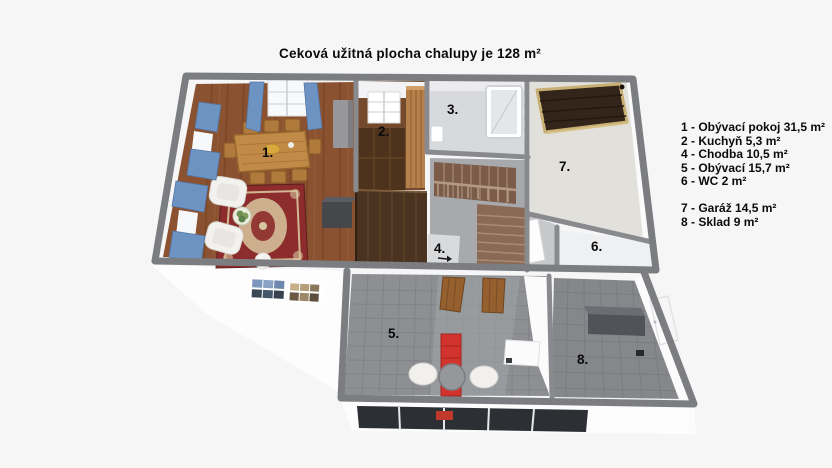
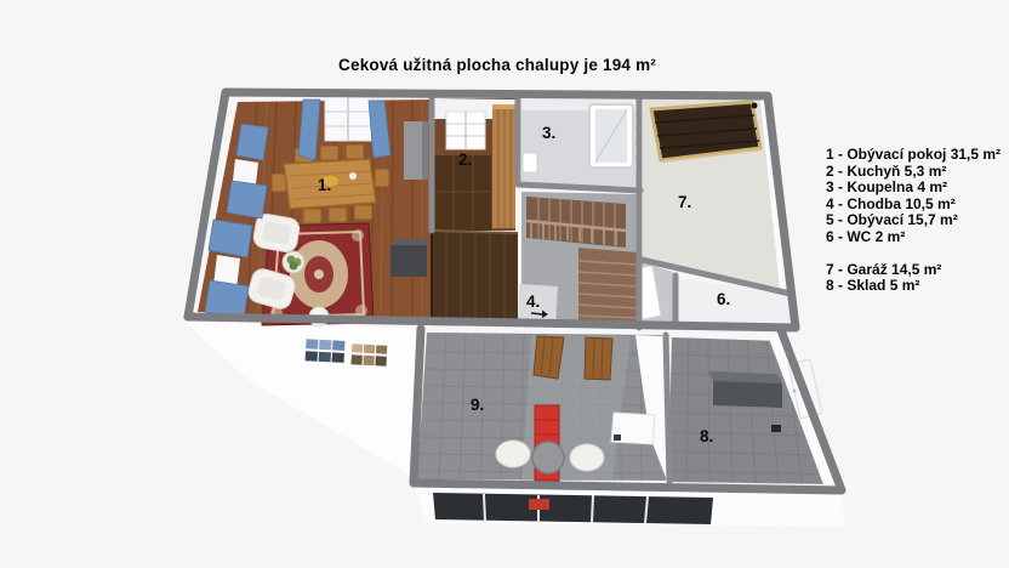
  1.
  2.
  3.
  4.
- 5.
+ 9.
  6.
  7.
  8.
- Ceková užitná plocha chalupy je 128 m²
+ Ceková užitná plocha chalupy je 194 m²
  1 - Obývací pokoj 31,5 m²
  2 - Kuchyň 5,3 m²
+ 3 - Koupelna 4 m²
  4 - Chodba 10,5 m²
  5 - Obývací 15,7 m²
  6 - WC 2 m²
  7 - Garáž 14,5 m²
- 8 - Sklad 9 m²
+ 8 - Sklad 5 m²
